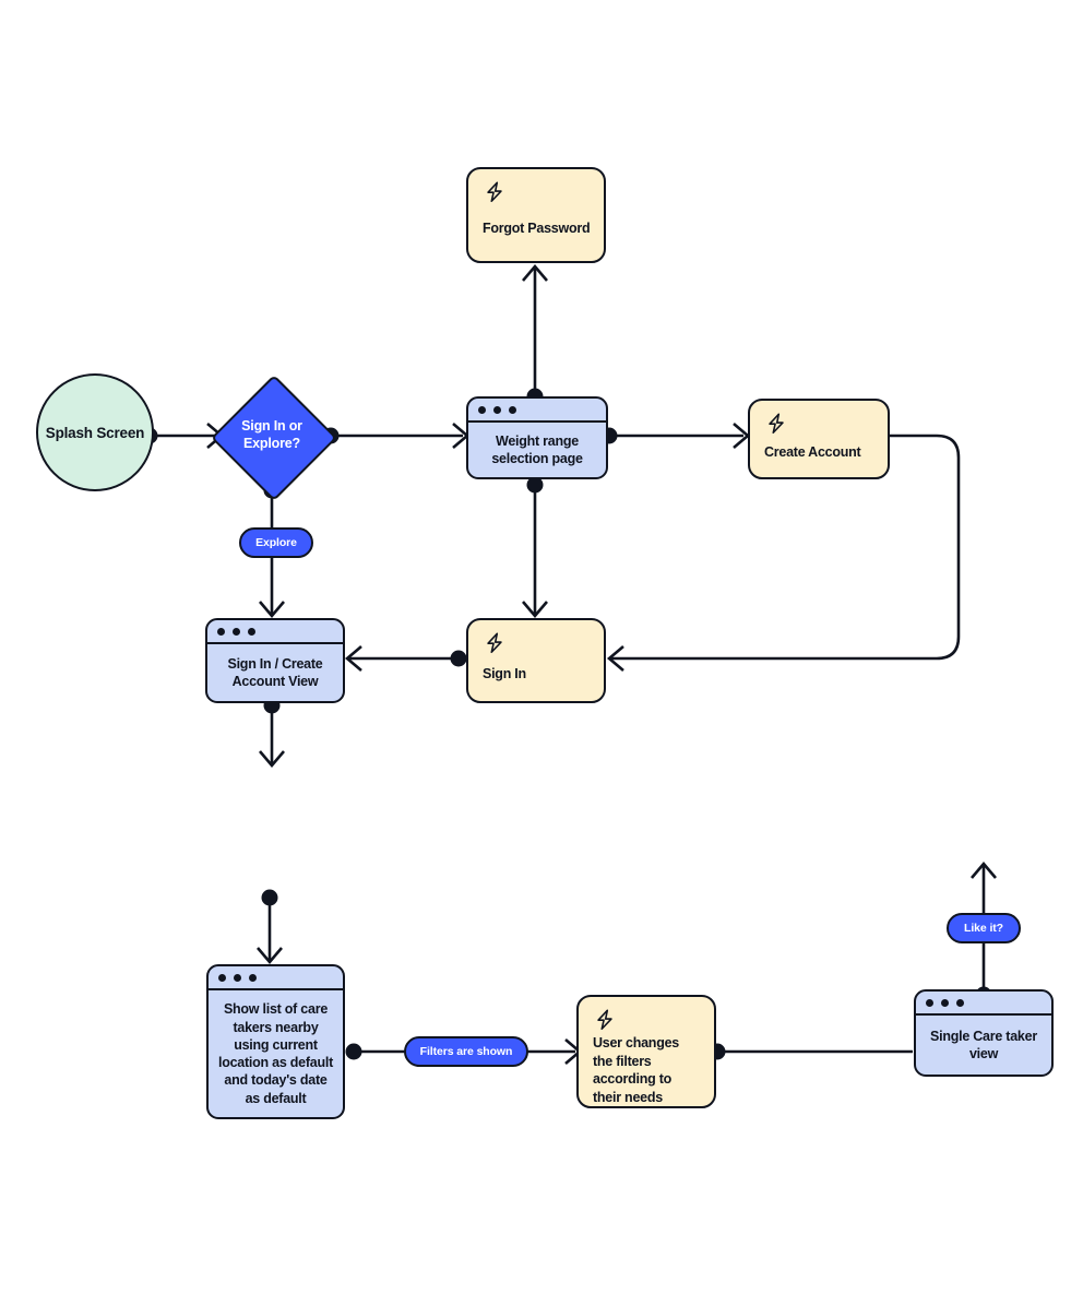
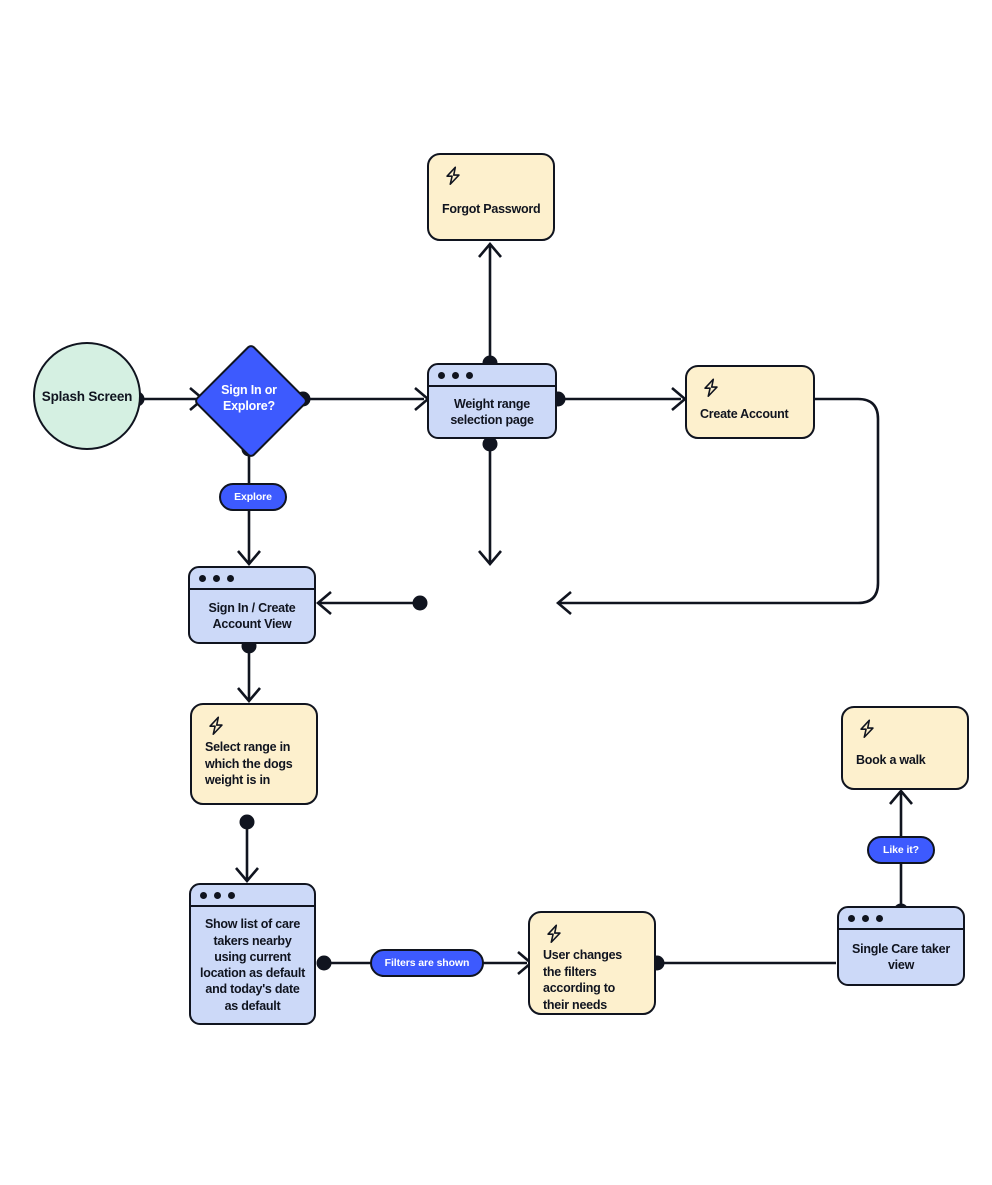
  Splash Screen
  Sign In or Explore?
  Forgot Password
  Weight range selection page
  Create Account
- Sign In
  Sign In / Create Account View
+ Select range in which the dogs weight is in
  Show list of care takers nearby using current location as default and today's date as default
  User changes the filters according to their needs
  Single Care taker view
+ Book a walk
  Explore
  Filters are shown
  Like it?
